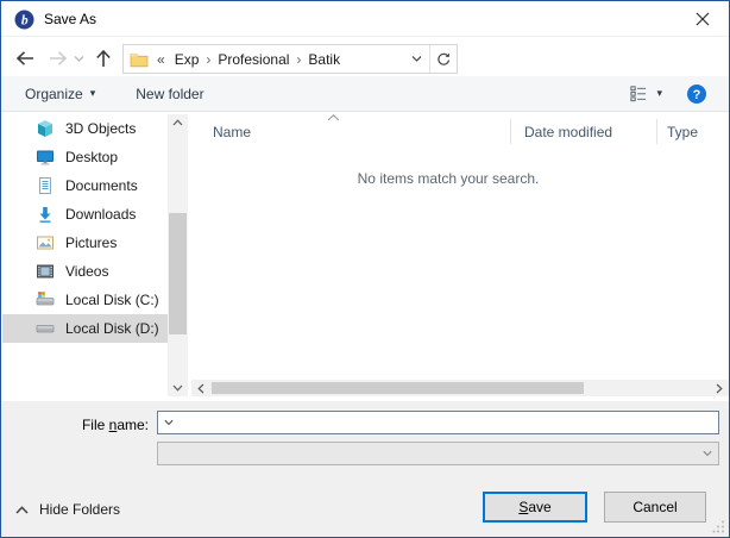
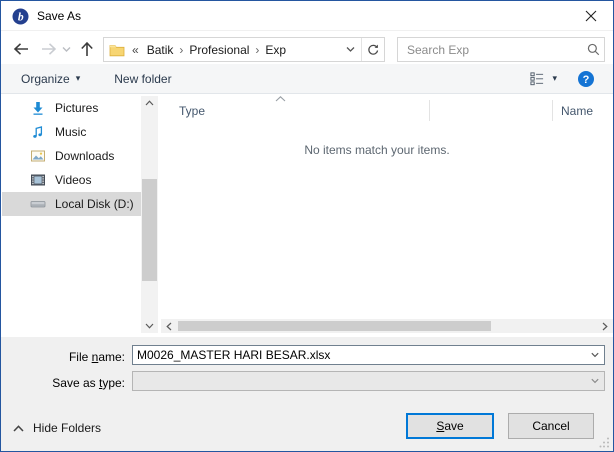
  b
  Save As
  «
- Exp
+ Batik
  ›
  Profesional
  ›
- Batik
+ Exp
+ Search Exp
  Organize
  ▾
  New folder
  ▾
  ?
- 3D Objects
- Desktop
- Documents
- Downloads
+ Pictures
+ Music
- Pictures
+ Downloads
  Videos
- Local Disk (C:)
  Local Disk (D:)
- Name
+ Type
- Date modified
- Type
+ Name
- No items match your search.
+ No items match your items.
  File name:
+ M0026_MASTER HARI BESAR.xlsx
+ Save as type:
  Hide Folders
  Save
  Cancel
